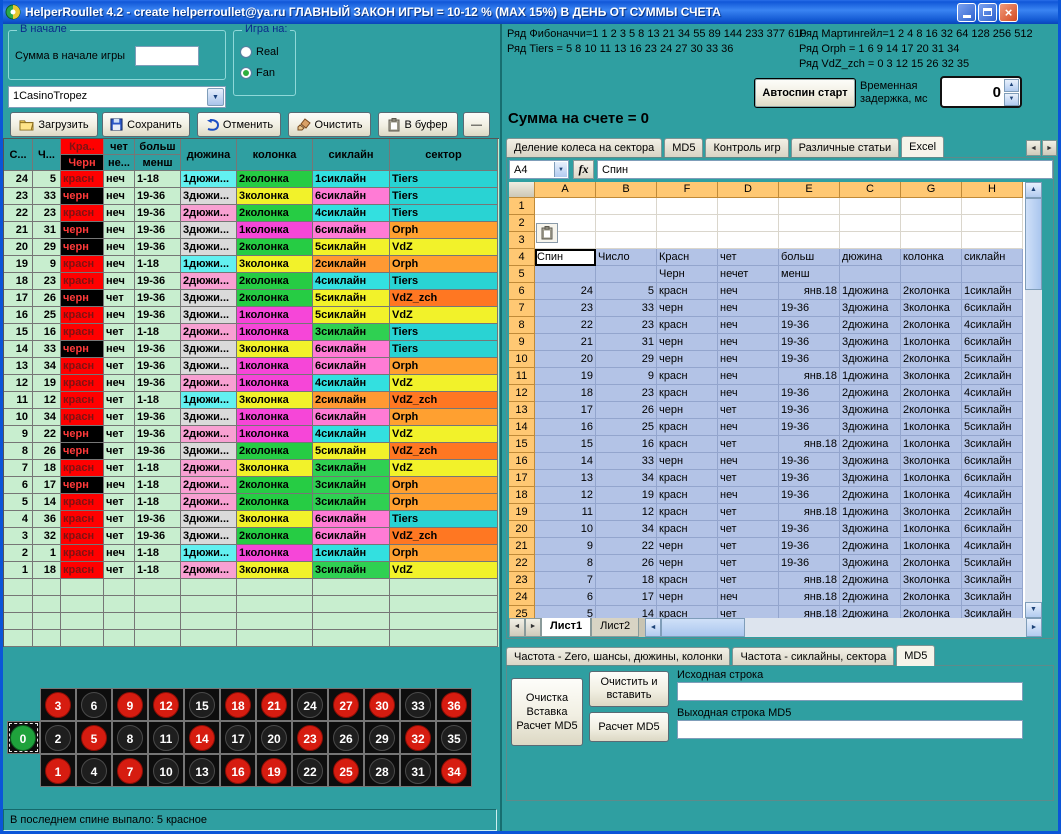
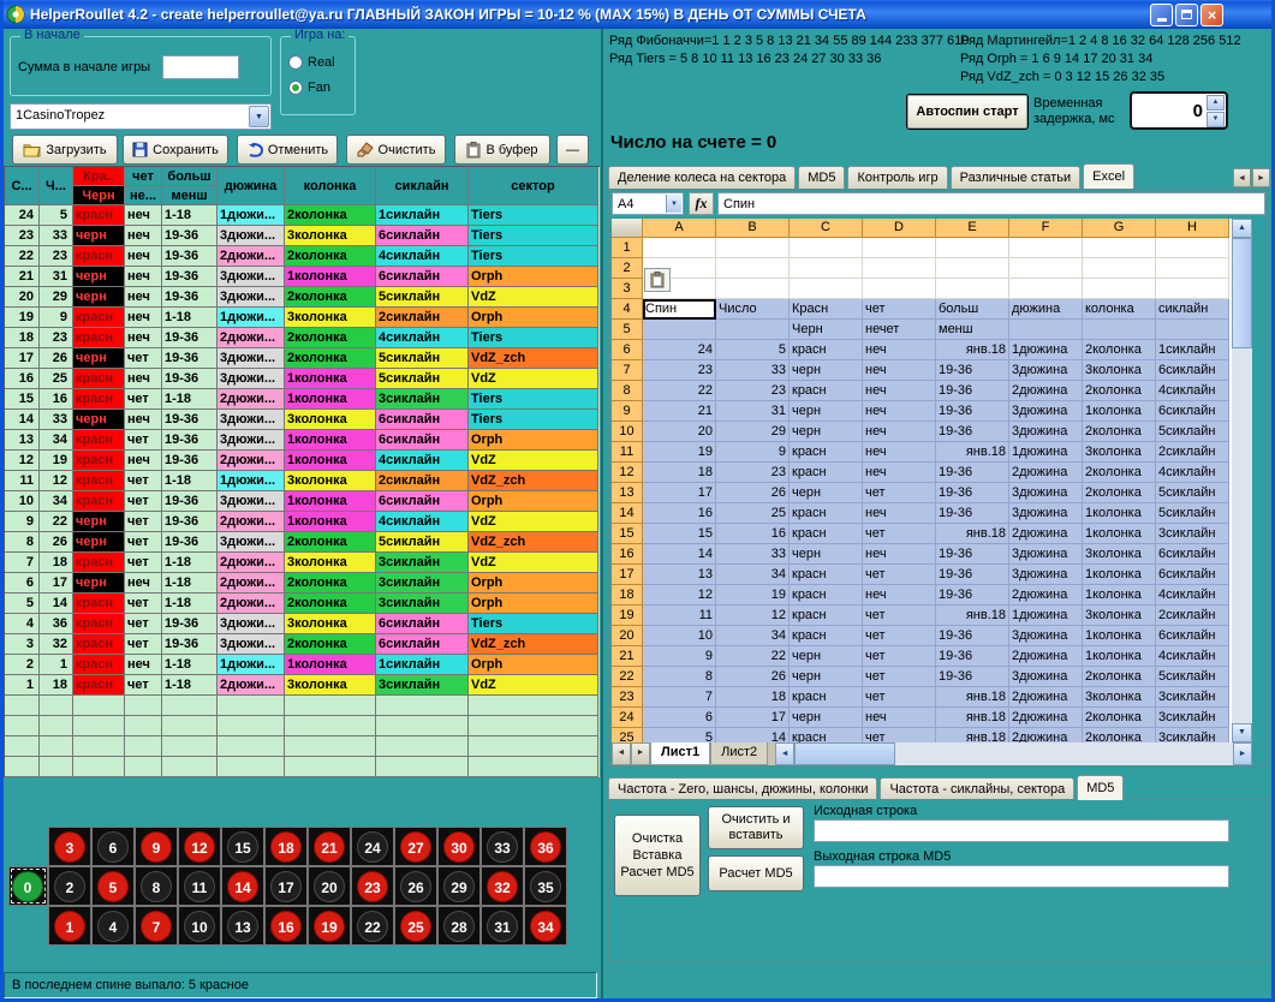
  HelperRoullet 4.2 - create helperroullet@ya.ru ГЛАВНЫЙ ЗАКОН ИГРЫ = 10-12 % (MAX 15%) В ДЕНЬ ОТ СУММЫ СЧЕТА
  ×
  В начале
  Сумма в начале игры
  Игра на:
  Real
  Fan
  1CasinoTropez
  Загрузить
  Сохранить
  Отменить
  Очистить
  В буфер
  —
  С...
  Ч...
  Кра..
  Черн
  чет
  не...
  больш
  менш
  дюжина
  колонка
  сиклайн
  сектор
  24
  5
  красн
  неч
  1-18
  1дюжи...
  2колонка
  1сиклайн
  Tiers
  23
  33
  черн
  неч
  19-36
  3дюжи...
  3колонка
  6сиклайн
  Tiers
  22
  23
  красн
  неч
  19-36
  2дюжи...
  2колонка
  4сиклайн
  Tiers
  21
  31
  черн
  неч
  19-36
  3дюжи...
  1колонка
  6сиклайн
  Orph
  20
  29
  черн
  неч
  19-36
  3дюжи...
  2колонка
  5сиклайн
  VdZ
  19
  9
  красн
  неч
  1-18
  1дюжи...
  3колонка
  2сиклайн
  Orph
  18
  23
  красн
  неч
  19-36
  2дюжи...
  2колонка
  4сиклайн
  Tiers
  17
  26
  черн
  чет
  19-36
  3дюжи...
  2колонка
  5сиклайн
  VdZ_zch
  16
  25
  красн
  неч
  19-36
  3дюжи...
  1колонка
  5сиклайн
  VdZ
  15
  16
  красн
  чет
  1-18
  2дюжи...
  1колонка
  3сиклайн
  Tiers
  14
  33
  черн
  неч
  19-36
  3дюжи...
  3колонка
  6сиклайн
  Tiers
  13
  34
  красн
  чет
  19-36
  3дюжи...
  1колонка
  6сиклайн
  Orph
  12
  19
  красн
  неч
  19-36
  2дюжи...
  1колонка
  4сиклайн
  VdZ
  11
  12
  красн
  чет
  1-18
  1дюжи...
  3колонка
  2сиклайн
  VdZ_zch
  10
  34
  красн
  чет
  19-36
  3дюжи...
  1колонка
  6сиклайн
  Orph
  9
  22
  черн
  чет
  19-36
  2дюжи...
  1колонка
  4сиклайн
  VdZ
  8
  26
  черн
  чет
  19-36
  3дюжи...
  2колонка
  5сиклайн
  VdZ_zch
  7
  18
  красн
  чет
  1-18
  2дюжи...
  3колонка
  3сиклайн
  VdZ
  6
  17
  черн
  неч
  1-18
  2дюжи...
  2колонка
  3сиклайн
  Orph
  5
  14
  красн
  чет
  1-18
  2дюжи...
  2колонка
  3сиклайн
  Orph
  4
  36
  красн
  чет
  19-36
  3дюжи...
  3колонка
  6сиклайн
  Tiers
  3
  32
  красн
  чет
  19-36
  3дюжи...
  2колонка
  6сиклайн
  VdZ_zch
  2
  1
  красн
  неч
  1-18
  1дюжи...
  1колонка
  1сиклайн
  Orph
  1
  18
  красн
  чет
  1-18
  2дюжи...
  3колонка
  3сиклайн
  VdZ
  0
  3
  6
  9
  12
  15
  18
  21
  24
  27
  30
  33
  36
  2
  5
  8
  11
  14
  17
  20
  23
  26
  29
  32
  35
  1
  4
  7
  10
  13
  16
  19
  22
  25
  28
  31
  34
  В последнем спине выпало: 5 красное
  Ряд Фибоначчи=1 1 2 3 5 8 13 21 34 55 89 144 233 377 610
  Ряд Tiers = 5 8 10 11 13 16 23 24 27 30 33 36
  Ряд Мартингейл=1 2 4 8 16 32 64 128 256 512
  Ряд Orph = 1 6 9 14 17 20 31 34
  Ряд VdZ_zch = 0 3 12 15 26 32 35
  Автоспин старт
  Временная задержка, мс
  0
- Сумма на счете = 0
+ Число на счете = 0
  Деление колеса на сектора
  MD5
  Контроль игр
  Различные статьи
  Excel
  A4
  fx
  Спин
  A
  B
- F
+ C
  D
  E
- C
+ F
  G
  H
  1
  2
  3
  4
  Спин
  Число
  Красн
  чет
  больш
  дюжина
  колонка
  сиклайн
  5
  Черн
  нечет
  менш
  6
  24
  5
  красн
  неч
  янв.18
  1дюжина
  2колонка
  1сиклайн
  7
  23
  33
  черн
  неч
  19-36
  3дюжина
  3колонка
  6сиклайн
  8
  22
  23
  красн
  неч
  19-36
  2дюжина
  2колонка
  4сиклайн
  9
  21
  31
  черн
  неч
  19-36
  3дюжина
  1колонка
  6сиклайн
  10
  20
  29
  черн
  неч
  19-36
  3дюжина
  2колонка
  5сиклайн
  11
  19
  9
  красн
  неч
  янв.18
  1дюжина
  3колонка
  2сиклайн
  12
  18
  23
  красн
  неч
  19-36
  2дюжина
  2колонка
  4сиклайн
  13
  17
  26
  черн
  чет
  19-36
  3дюжина
  2колонка
  5сиклайн
  14
  16
  25
  красн
  неч
  19-36
  3дюжина
  1колонка
  5сиклайн
  15
  15
  16
  красн
  чет
  янв.18
  2дюжина
  1колонка
  3сиклайн
  16
  14
  33
  черн
  неч
  19-36
  3дюжина
  3колонка
  6сиклайн
  17
  13
  34
  красн
  чет
  19-36
  3дюжина
  1колонка
  6сиклайн
  18
  12
  19
  красн
  неч
  19-36
  2дюжина
  1колонка
  4сиклайн
  19
  11
  12
  красн
  чет
  янв.18
  1дюжина
  3колонка
  2сиклайн
  20
  10
  34
  красн
  чет
  19-36
  3дюжина
  1колонка
  6сиклайн
  21
  9
  22
  черн
  чет
  19-36
  2дюжина
  1колонка
  4сиклайн
  22
  8
  26
  черн
  чет
  19-36
  3дюжина
  2колонка
  5сиклайн
  23
  7
  18
  красн
  чет
  янв.18
  2дюжина
  3колонка
  3сиклайн
  24
  6
  17
  черн
  неч
  янв.18
  2дюжина
  2колонка
  3сиклайн
  25
  5
  14
  красн
  чет
  янв.18
  2дюжина
  2колонка
  3сиклайн
  Лист1
  Лист2
  Частота - Zero, шансы, дюжины, колонки
  Частота - сиклайны, сектора
  MD5
  Очистка Вставка Расчет MD5
  Очистить и вставить
  Расчет MD5
  Исходная строка
  Выходная строка MD5
